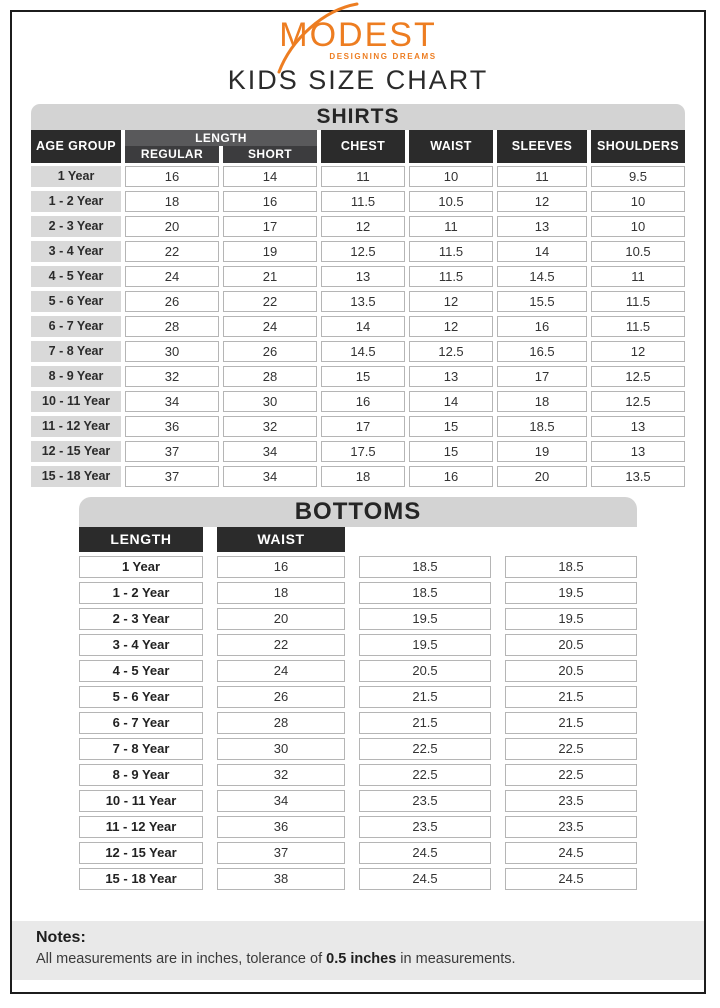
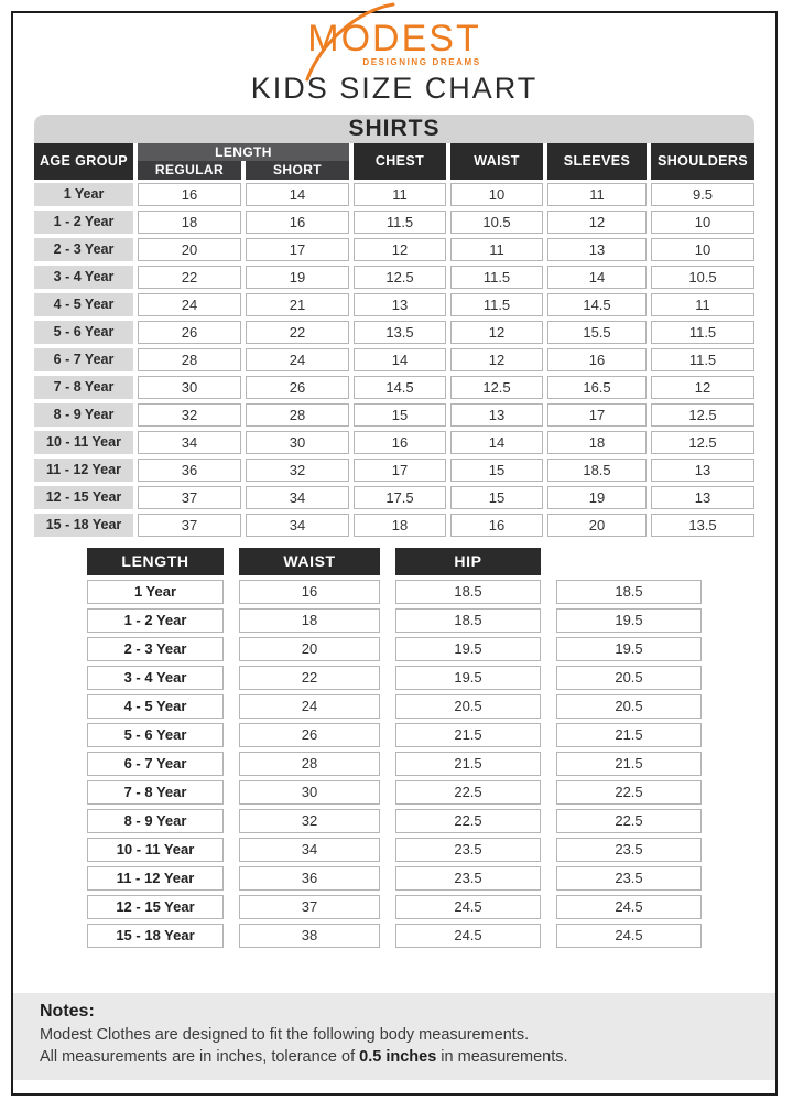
  MODEST
  DESIGNING DREAMS
  KIDS SIZE CHART
  SHIRTS
  AGE GROUP
  LENGTH
  REGULAR
  SHORT
  CHEST
  WAIST
  SLEEVES
  SHOULDERS
  1 Year
  16
  14
  11
  10
  11
  9.5
  1 - 2 Year
  18
  16
  11.5
  10.5
  12
  10
  2 - 3 Year
  20
  17
  12
  11
  13
  10
  3 - 4 Year
  22
  19
  12.5
  11.5
  14
  10.5
  4 - 5 Year
  24
  21
  13
  11.5
  14.5
  11
  5 - 6 Year
  26
  22
  13.5
  12
  15.5
  11.5
  6 - 7 Year
  28
  24
  14
  12
  16
  11.5
  7 - 8 Year
  30
  26
  14.5
  12.5
  16.5
  12
  8 - 9 Year
  32
  28
  15
  13
  17
  12.5
  10 - 11 Year
  34
  30
  16
  14
  18
  12.5
  11 - 12 Year
  36
  32
  17
  15
  18.5
  13
  12 - 15 Year
  37
  34
  17.5
  15
  19
  13
  15 - 18 Year
  37
  34
  18
  16
  20
  13.5
- BOTTOMS
  LENGTH
  WAIST
+ HIP
  1 Year
  16
  18.5
  18.5
  1 - 2 Year
  18
  18.5
  19.5
  2 - 3 Year
  20
  19.5
  19.5
  3 - 4 Year
  22
  19.5
  20.5
  4 - 5 Year
  24
  20.5
  20.5
  5 - 6 Year
  26
  21.5
  21.5
  6 - 7 Year
  28
  21.5
  21.5
  7 - 8 Year
  30
  22.5
  22.5
  8 - 9 Year
  32
  22.5
  22.5
  10 - 11 Year
  34
  23.5
  23.5
  11 - 12 Year
  36
  23.5
  23.5
  12 - 15 Year
  37
  24.5
  24.5
  15 - 18 Year
  38
  24.5
  24.5
  Notes:
+ Modest Clothes are designed to fit the following body measurements.
  All measurements are in inches, tolerance of 0.5 inches in measurements.
